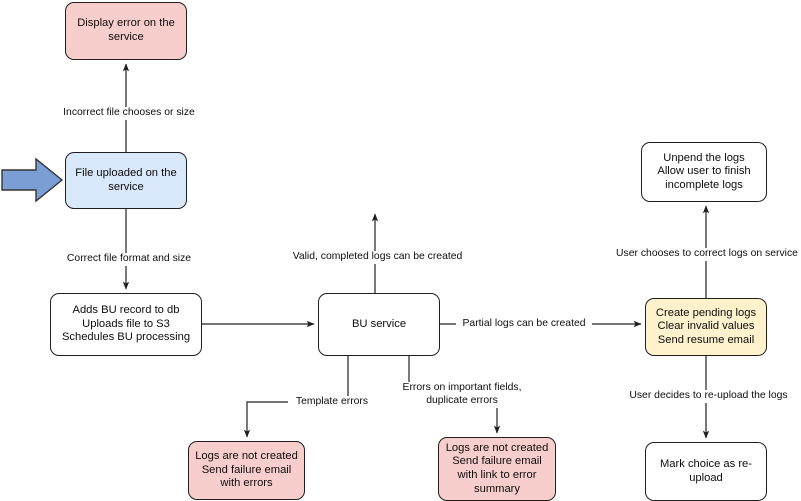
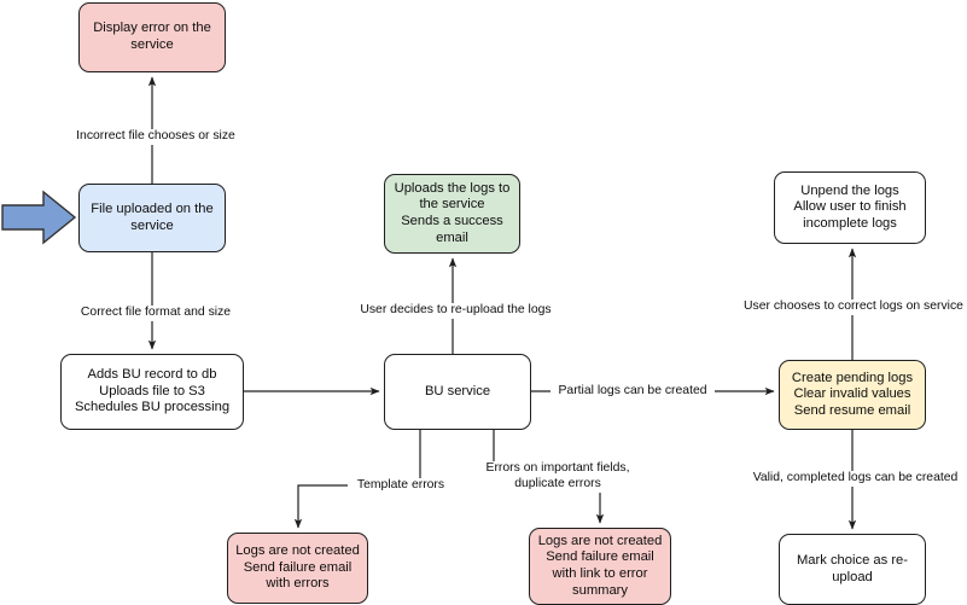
  Display error on the
  service
  File uploaded on the
  service
  Adds BU record to db
  Uploads file to S3
  Schedules BU processing
+ Uploads the logs to
+ the service
+ Sends a success
+ email
  BU service
  Unpend the logs
  Allow user to finish
  incomplete logs
  Create pending logs
  Clear invalid values
  Send resume email
  Logs are not created
  Send failure email
  with errors
  Logs are not created
  Send failure email
  with link to error
  summary
  Mark choice as re-
  upload
  Incorrect file chooses or size
  Correct file format and size
- Valid, completed logs can be created
+ User decides to re-upload the logs
  Partial logs can be created
  User chooses to correct logs on service
- User decides to re-upload the logs
+ Valid, completed logs can be created
  Template errors
  Errors on important fields,
  duplicate errors
